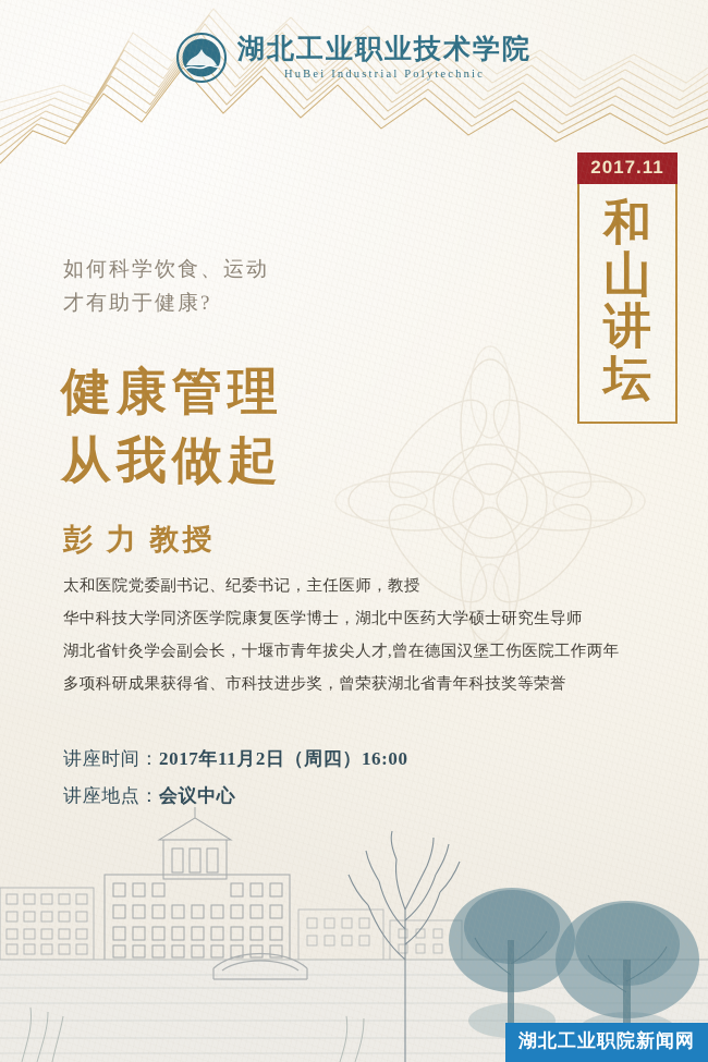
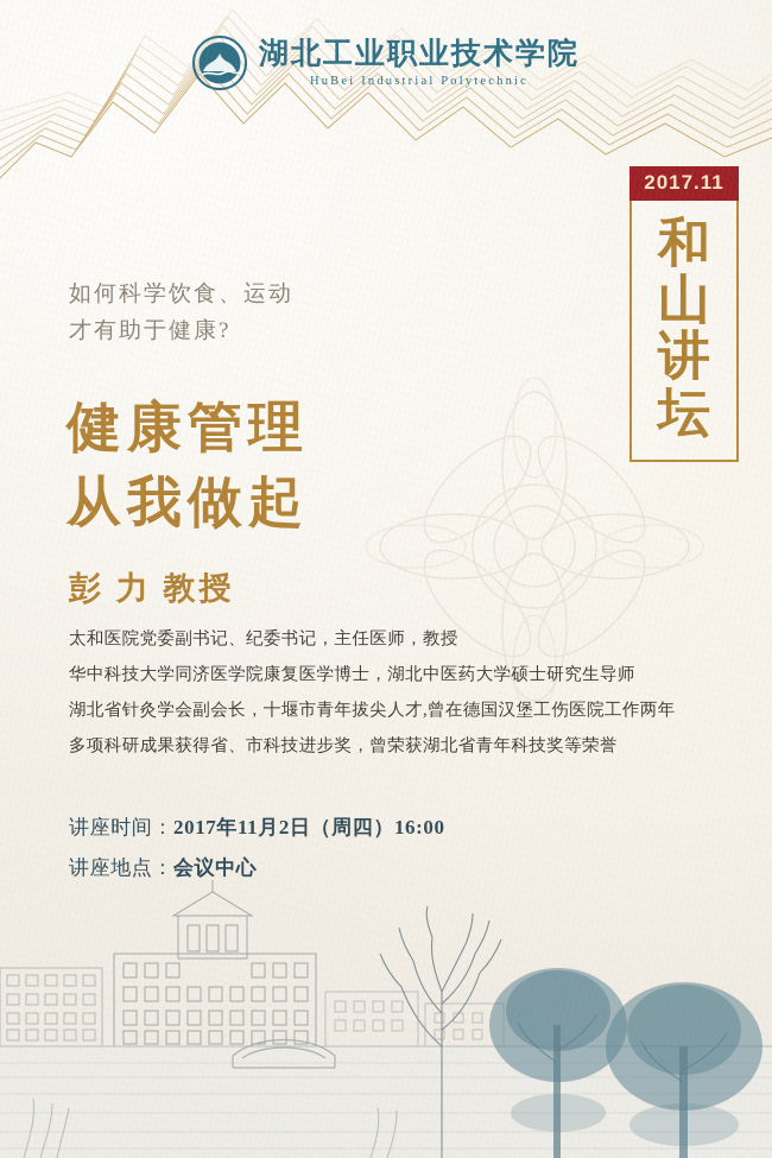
- 湖北工业职院新闻网
